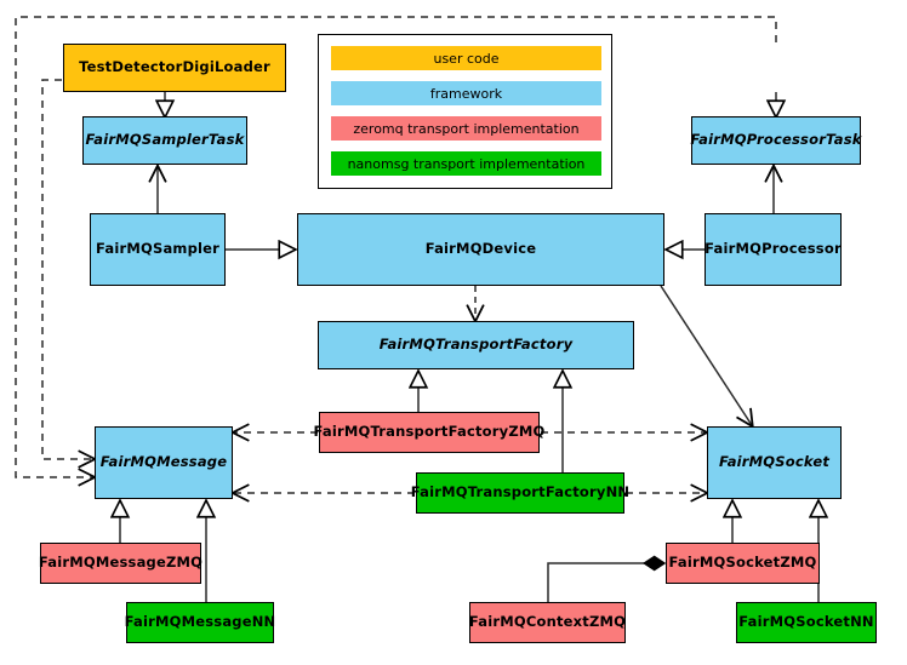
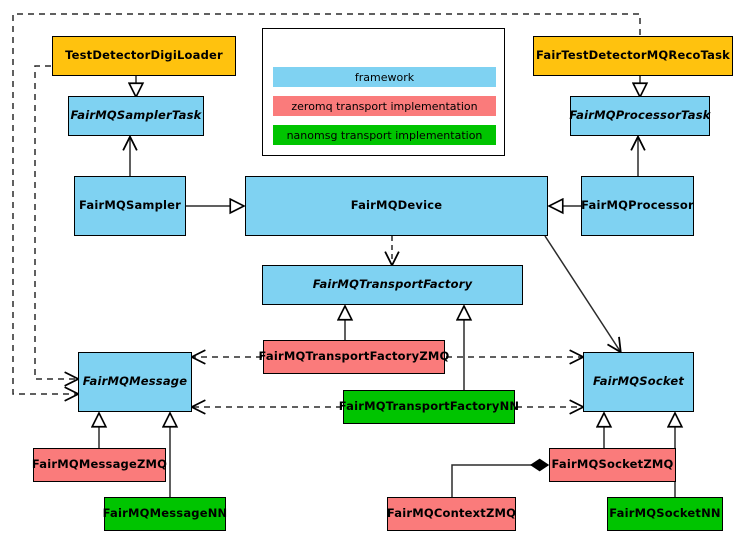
  TestDetectorDigiLoader
+ FairTestDetectorMQRecoTask
  FairMQSamplerTask
  FairMQProcessorTask
  FairMQSampler
  FairMQDevice
  FairMQProcessor
  FairMQTransportFactory
  FairMQTransportFactoryZMQ
  FairMQTransportFactoryNN
  FairMQMessage
  FairMQSocket
  FairMQMessageZMQ
  FairMQMessageNN
  FairMQSocketZMQ
  FairMQSocketNN
  FairMQContextZMQ
- user code
  framework
  zeromq transport implementation
  nanomsg transport implementation
